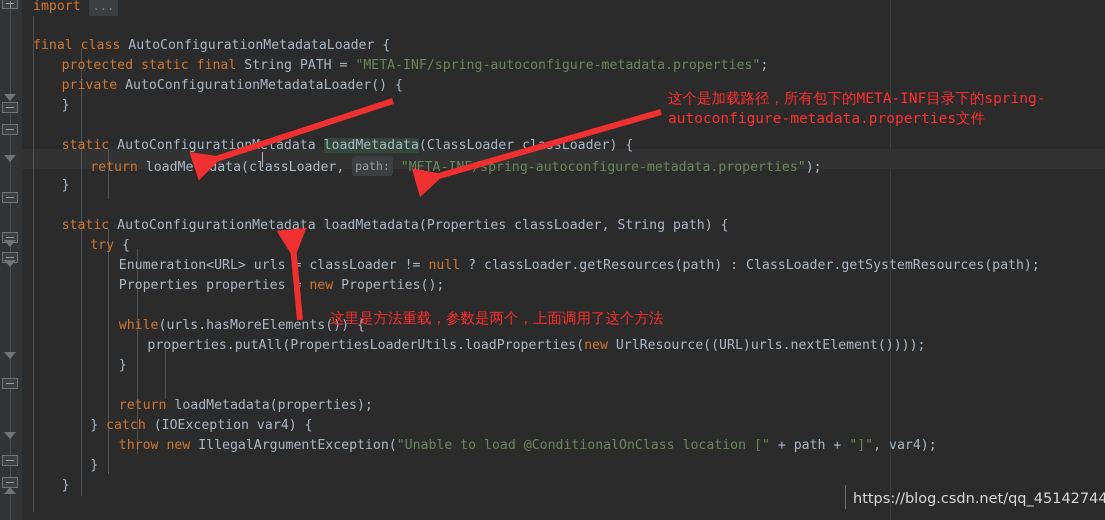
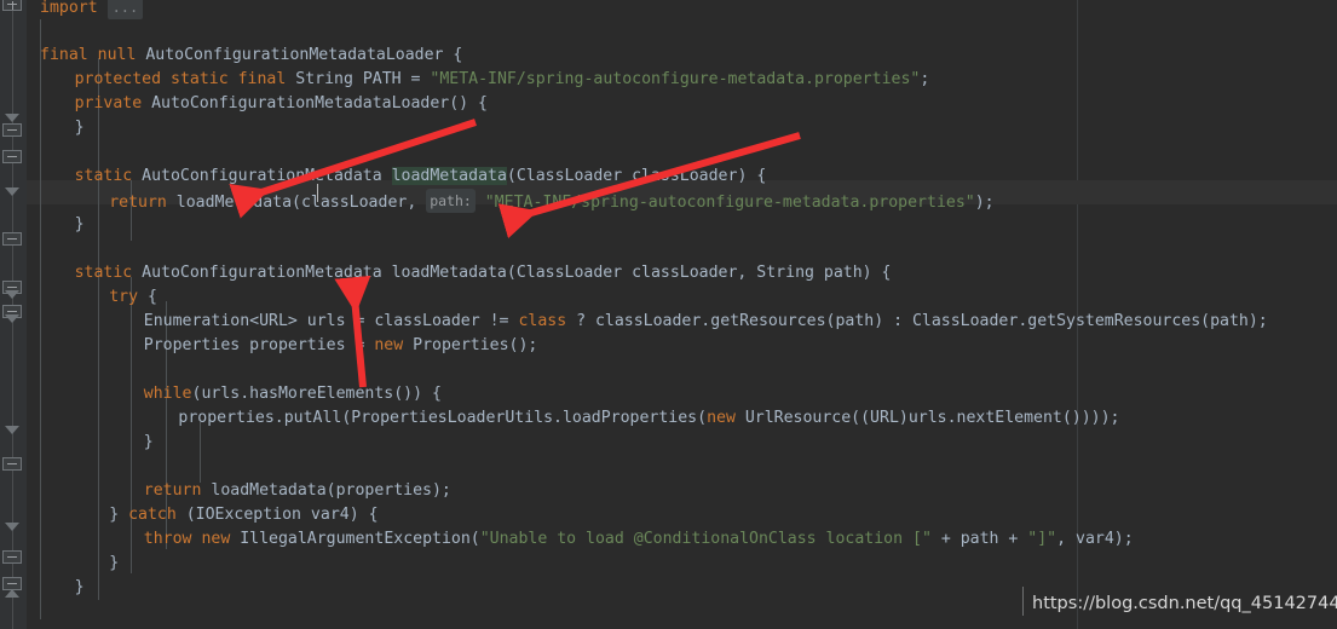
  import ...
- final class AutoConfigurationMetadataLoader {
+ final null AutoConfigurationMetadataLoader {
  protected static final String PATH = "META-INF/spring-autoconfigure-metadata.properties";
  private AutoConfigurationMetadataLoader() {
  }
  static AutoConfiguratiotadata loadMetadata(ClassLoader csLoader) {
  return loadMetadata(classLoader, path: "META-Ispring-autoconfigure-metadata.properties");
  }
- static AutoConfigurationMetadata loadMetadata(Properties classLoader, String path) {
+ static AutoConfigurationMetadata loadMetadata(ClassLoader classLoader, String path) {
  try {
- Enumeration<URL> urls classLoader != null ? classLoader.getResources(path) : ClassLoader.getSystemResources(path);
+ Enumeration<URL> urls classLoader != class ? classLoader.getResources(path) : ClassLoader.getSystemResources(path);
  Properties properties new Properties();
  while(urls.hasMoreElements()) {
  properties.putAll(PropertiesLoaderUtils.loadProperties(new UrlResource((URL)urls.nextElement())));
  }
  return loadMetadata(properties);
  } catch (IOException var4) {
  throw new IllegalArgumentException("Unable to load @ConditionalOnClass location [" + path + "]", var4);
  }
  }
- 这个是加载路径，所有包下的META-INF目录下的spring-
- autoconfigure-metadata.properties文件
- 这里是方法重载，参数是两个，上面调用了这个方法
  https://blog.csdn.net/qq_45142744
